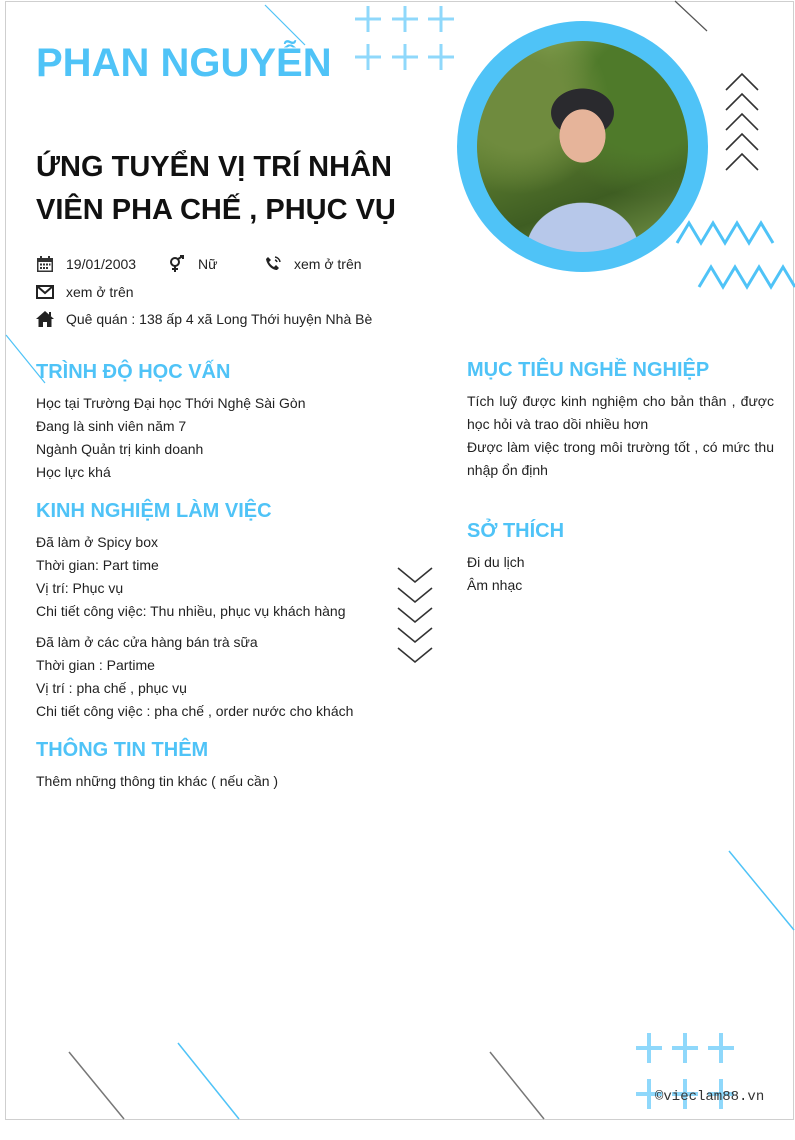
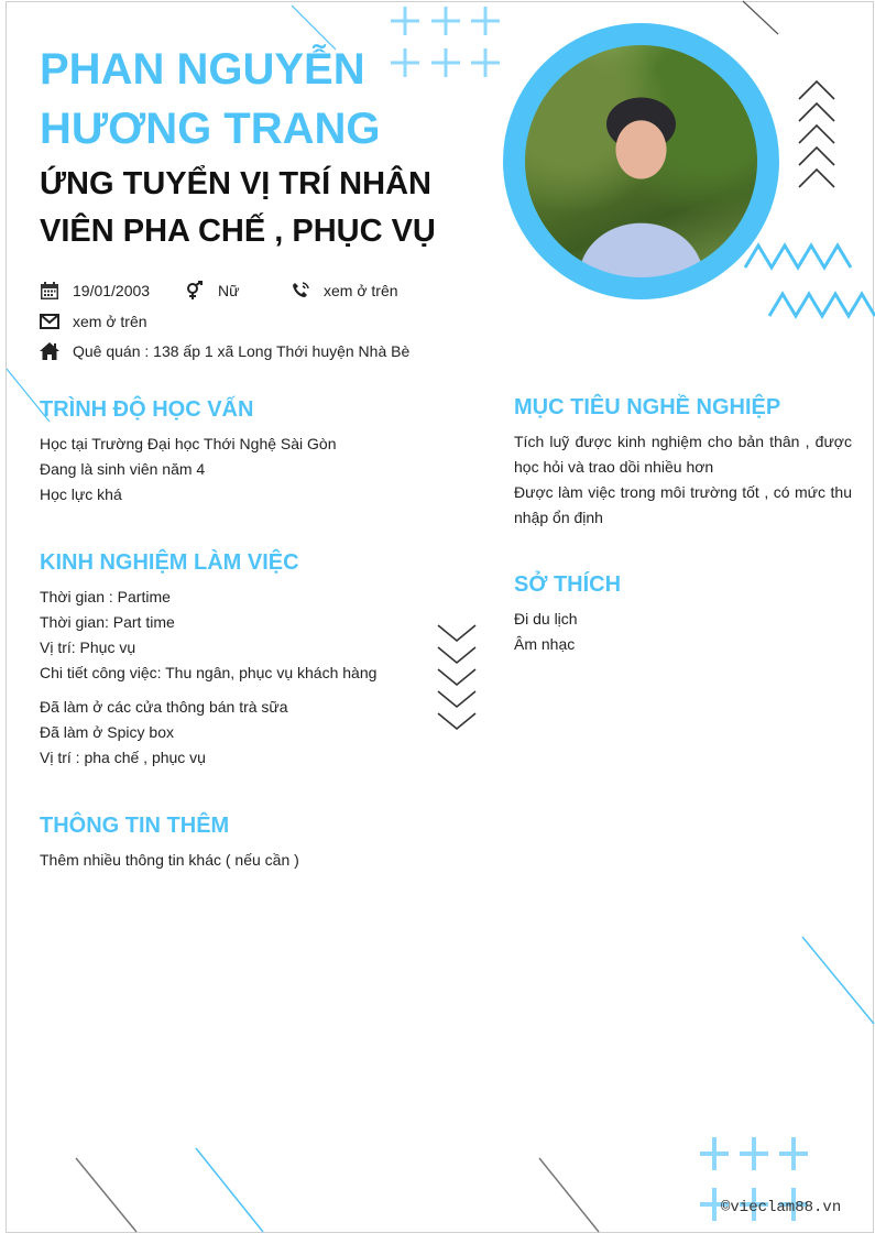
  PHAN NGUYỄN
+ HƯƠNG TRANG
  ỨNG TUYỂN VỊ TRÍ NHÂN
  VIÊN PHA CHẾ , PHỤC VỤ
  19/01/2003
  Nữ
  xem ở trên
  xem ở trên
- Quê quán : 138 ấp 4 xã Long Thới huyện Nhà Bè
+ Quê quán : 138 ấp 1 xã Long Thới huyện Nhà Bè
  TRÌNH ĐỘ HỌC VẤN
  Học tại Trường Đại học Thới Nghệ Sài Gòn
- Đang là sinh viên năm 7
+ Đang là sinh viên năm 4
- Ngành Quản trị kinh doanh
  Học lực khá
  KINH NGHIỆM LÀM VIỆC
- Đã làm ở Spicy box
+ Thời gian : Partime
  Thời gian: Part time
  Vị trí: Phục vụ
- Chi tiết công việc: Thu nhiều, phục vụ khách hàng
+ Chi tiết công việc: Thu ngân, phục vụ khách hàng
- Đã làm ở các cửa hàng bán trà sữa
+ Đã làm ở các cửa thông bán trà sữa
- Thời gian : Partime
+ Đã làm ở Spicy box
  Vị trí : pha chế , phục vụ
- Chi tiết công việc : pha chế , order nước cho khách
  THÔNG TIN THÊM
- Thêm những thông tin khác ( nếu cần )
+ Thêm nhiều thông tin khác ( nếu cần )
  MỤC TIÊU NGHỀ NGHIỆP
  Tích luỹ được kinh nghiệm cho bản thân , được học hỏi và trao dồi nhiều hơn
  Được làm việc trong môi trường tốt , có mức thu nhập ổn định
  SỞ THÍCH
  Đi du lịch
  Âm nhạc
  ©vieclam88.vn
